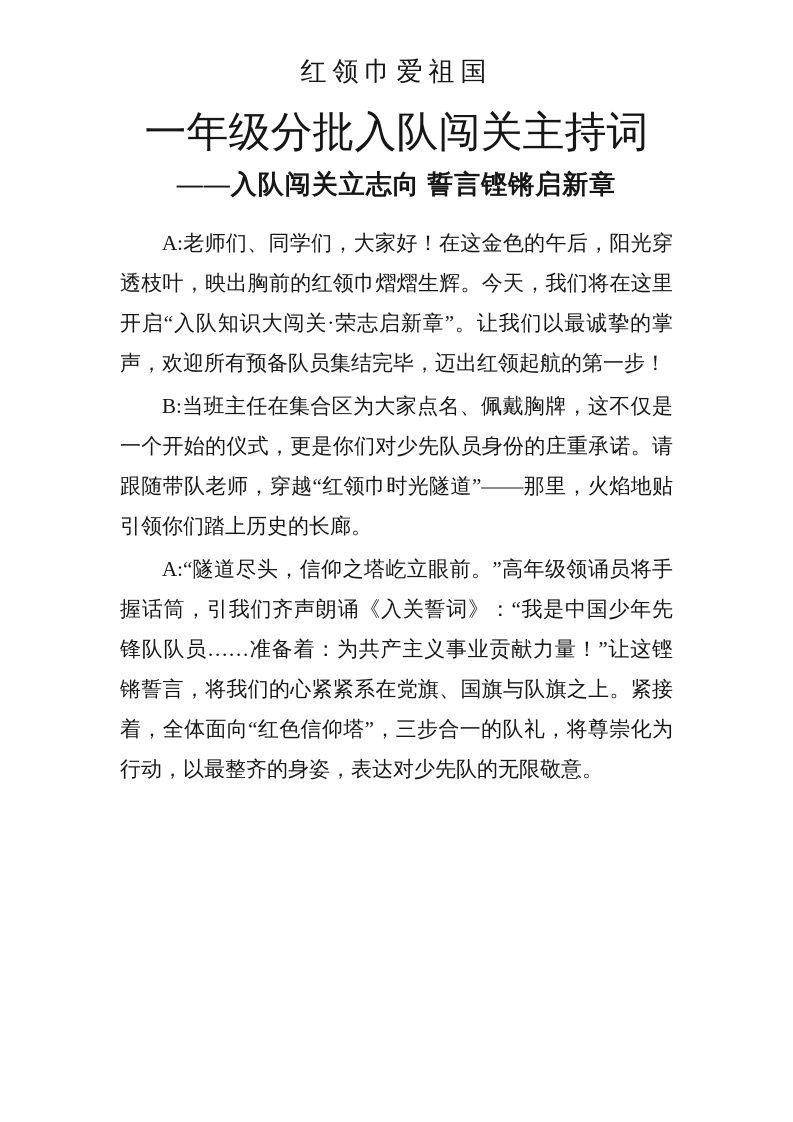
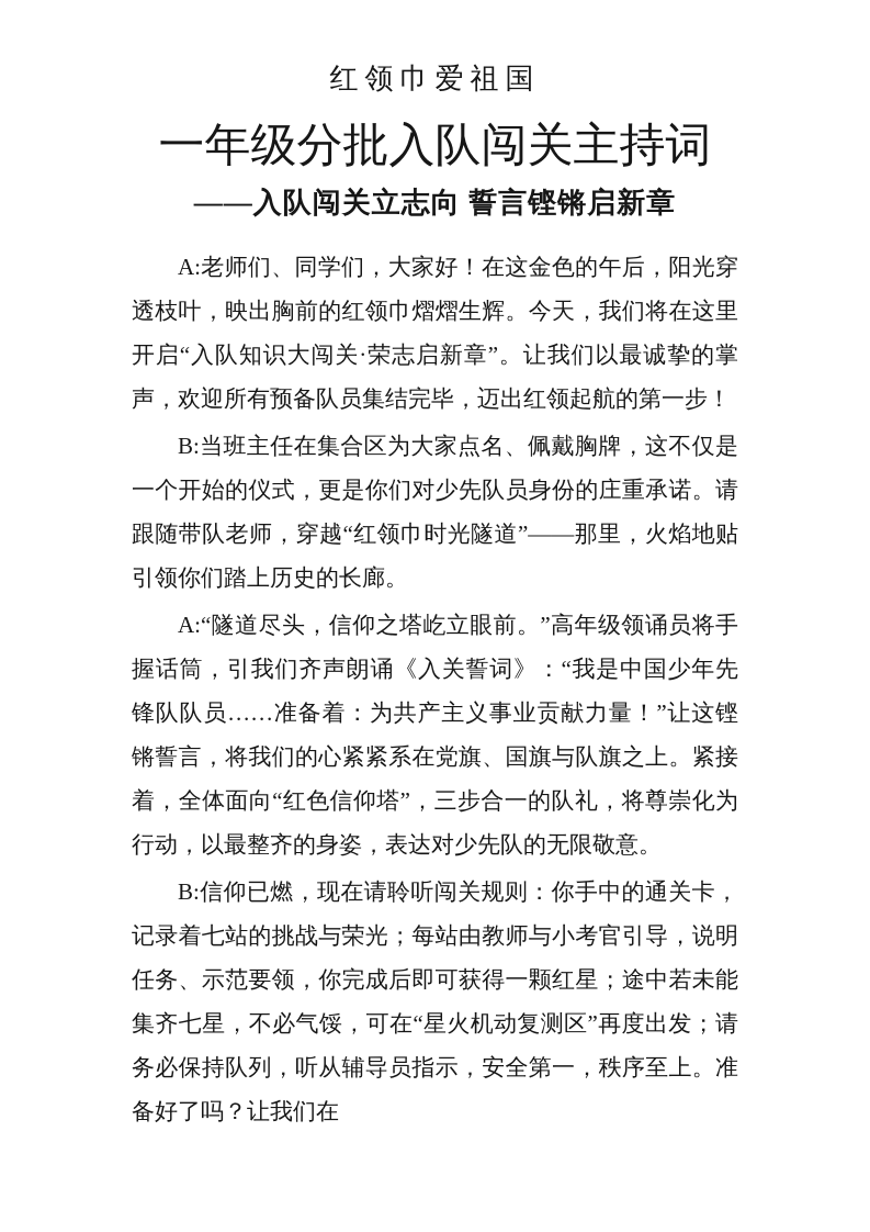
  红领巾爱祖国
  一年级分批入队闯关主持词
  ——入队闯关立志向 誓言铿锵启新章
  A:老师们、同学们，大家好！在这金色的午后，阳光穿透枝叶，映出胸前的红领巾熠熠生辉。今天，我们将在这里开启“入队知识大闯关·荣志启新章”。让我们以最诚挚的掌声，欢迎所有预备队员集结完毕，迈出红领起航的第一步！
  B:当班主任在集合区为大家点名、佩戴胸牌，这不仅是一个开始的仪式，更是你们对少先队员身份的庄重承诺。请跟随带队老师，穿越“红领巾时光隧道”——那里，火焰地贴引领你们踏上历史的长廊。
  A:“隧道尽头，信仰之塔屹立眼前。”高年级领诵员将手握话筒，引我们齐声朗诵《入关誓词》：“我是中国少年先锋队队员……准备着：为共产主义事业贡献力量！”让这铿锵誓言，将我们的心紧紧系在党旗、国旗与队旗之上。紧接着，全体面向“红色信仰塔”，三步合一的队礼，将尊崇化为行动，以最整齐的身姿，表达对少先队的无限敬意。
+ B:信仰已燃，现在请聆听闯关规则：你手中的通关卡，记录着七站的挑战与荣光；每站由教师与小考官引导，说明任务、示范要领，你完成后即可获得一颗红星；途中若未能集齐七星，不必气馁，可在“星火机动复测区”再度出发；请务必保持队列，听从辅导员指示，安全第一，秩序至上。准备好了吗？让我们在
